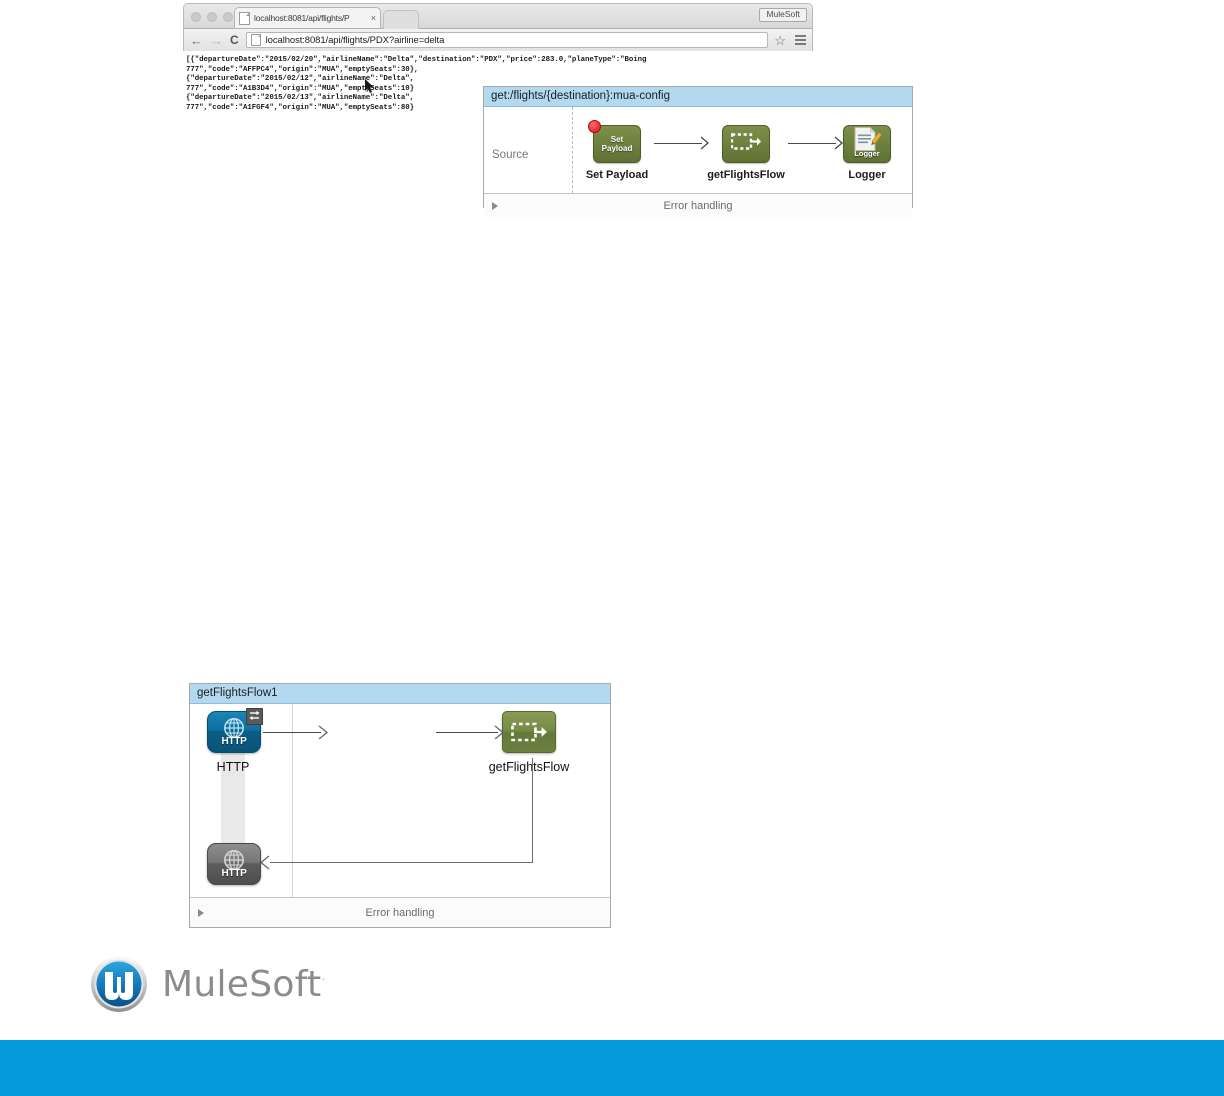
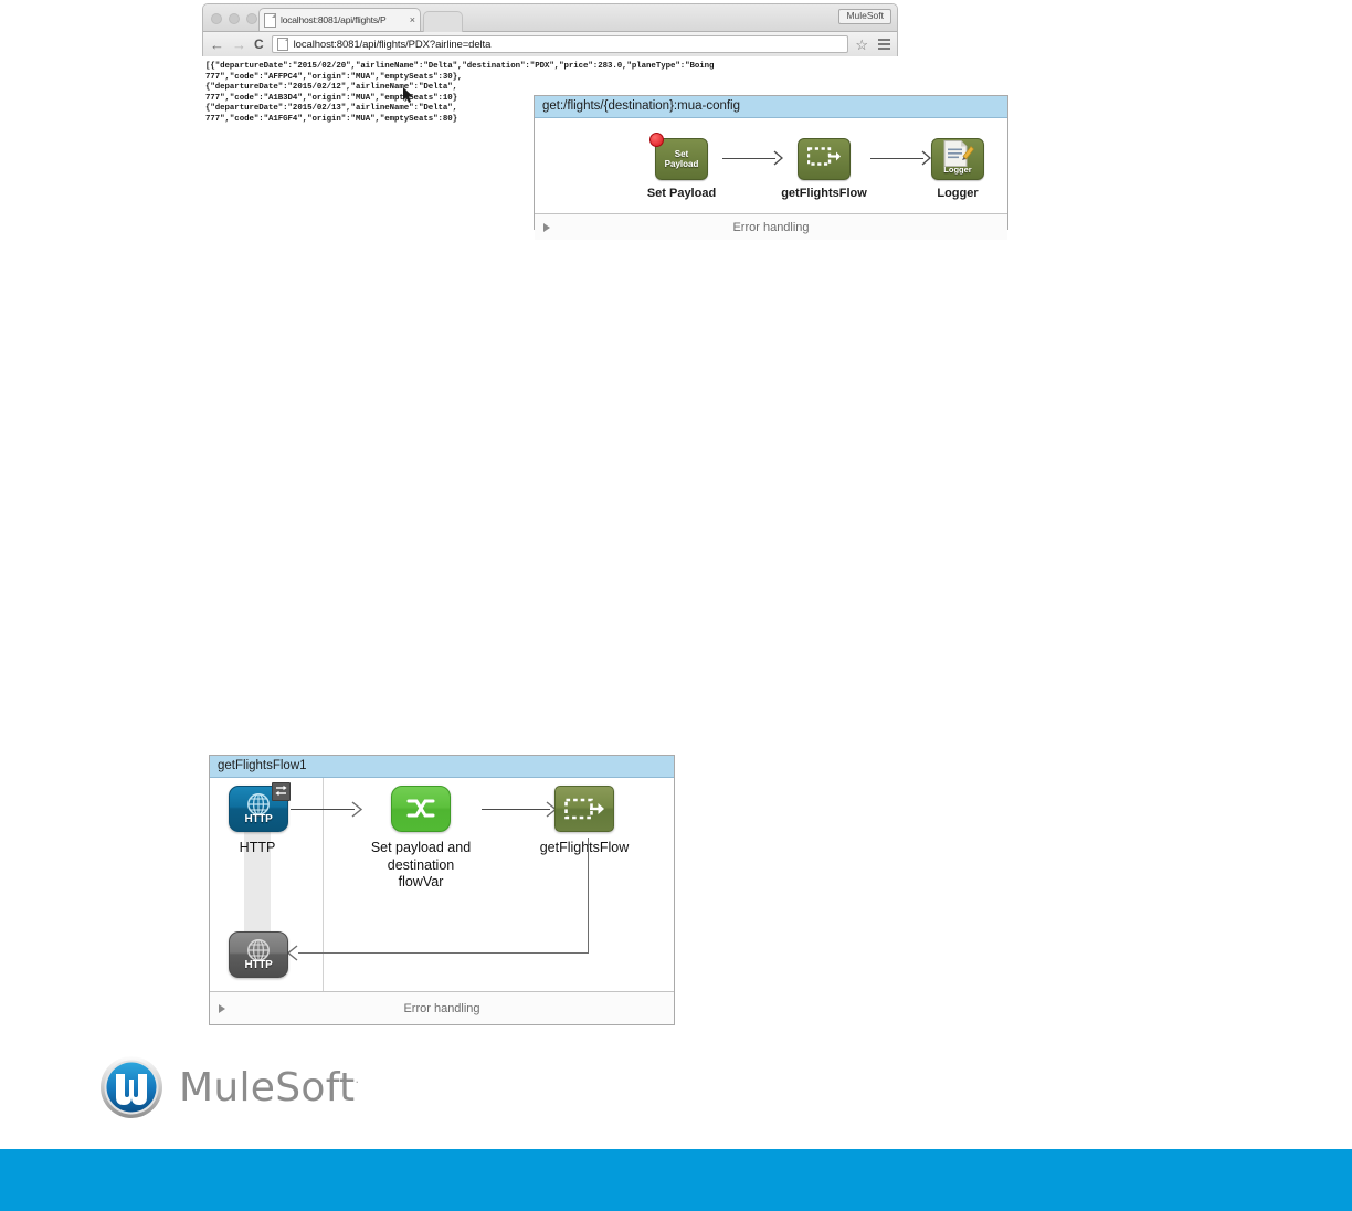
  localhost:8081/api/flights/P
  ×
  MuleSoft
  ←
  →
  C
  localhost:8081/api/flights/PDX?airline=delta
  ☆
  [{"departureDate":"2015/02/20","airlineName":"Delta","destination":"PDX","price":283.0,"planeType":"Boing
  777","code":"AFFPC4","origin":"MUA","emptySeats":30},
  {"departureDate":"2015/02/12","airlineName":"Delta",
  777","code":"A1B3D4","origin":"MUA","emptySeats":10}
  {"departureDate":"2015/02/13","airlineName":"Delta",
  777","code":"A1FGF4","origin":"MUA","emptySeats":80}
  get:/flights/{destination}:mua-config
- Source
  Set
  Payload
  Set Payload
  getFlightsFlow
  Logger
  Logger
  Error handling
  getFlightsFlow1
  HTTP
  HTTP
+ Set payload and
+ destination
+ flowVar
  getFlightsFlow
  HTTP
  Error handling
  MuleSoft·
